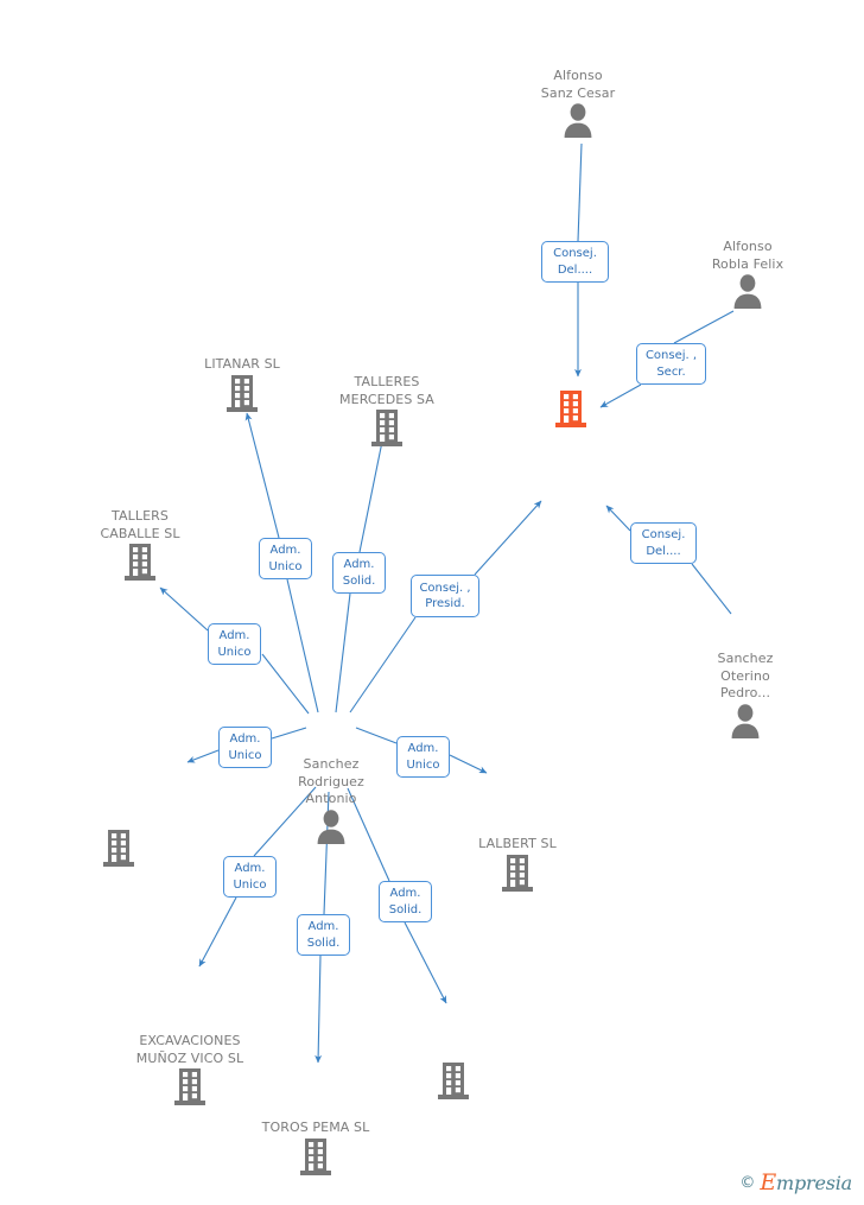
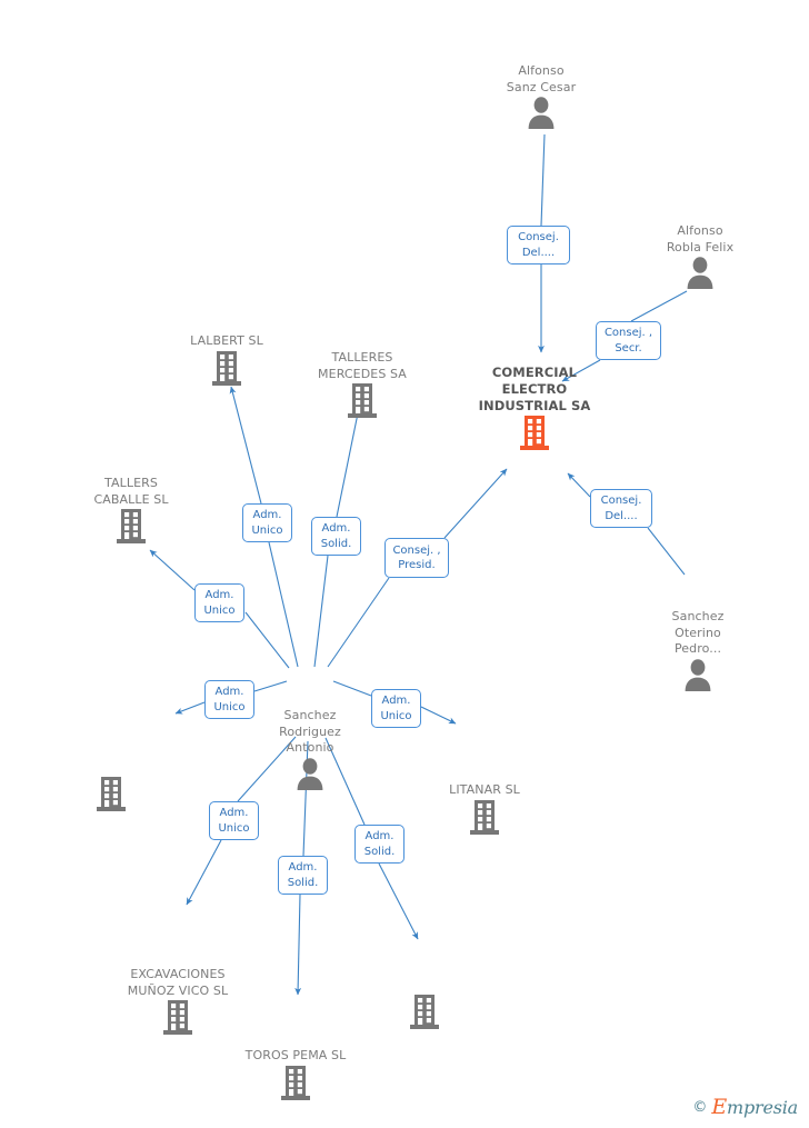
  Alfonso
  Sanz Cesar
  Alfonso
  Robla Felix
+ COMERCIAL
+ ELECTRO
+ INDUSTRIAL SA
  Sanchez
  Oterino
  Pedro...
- LITANAR SL
+ LALBERT SL
  TALLERES
  MERCEDES SA
  TALLERS
  CABALLE SL
  Sanchez
  Rodriguez
  Antonio
- LALBERT SL
+ LITANAR SL
  EXCAVACIONES
  MUÑOZ VICO SL
  TOROS PEMA SL
  Consej.
  Del....
  Consej. ,
  Secr.
  Consej.
  Del....
  Consej. ,
  Presid.
  Adm.
  Unico
  Adm.
  Solid.
  Adm.
  Unico
  Adm.
  Unico
  Adm.
  Unico
  Adm.
  Unico
  Adm.
  Solid.
  Adm.
  Solid.
  ©
  Empresia
